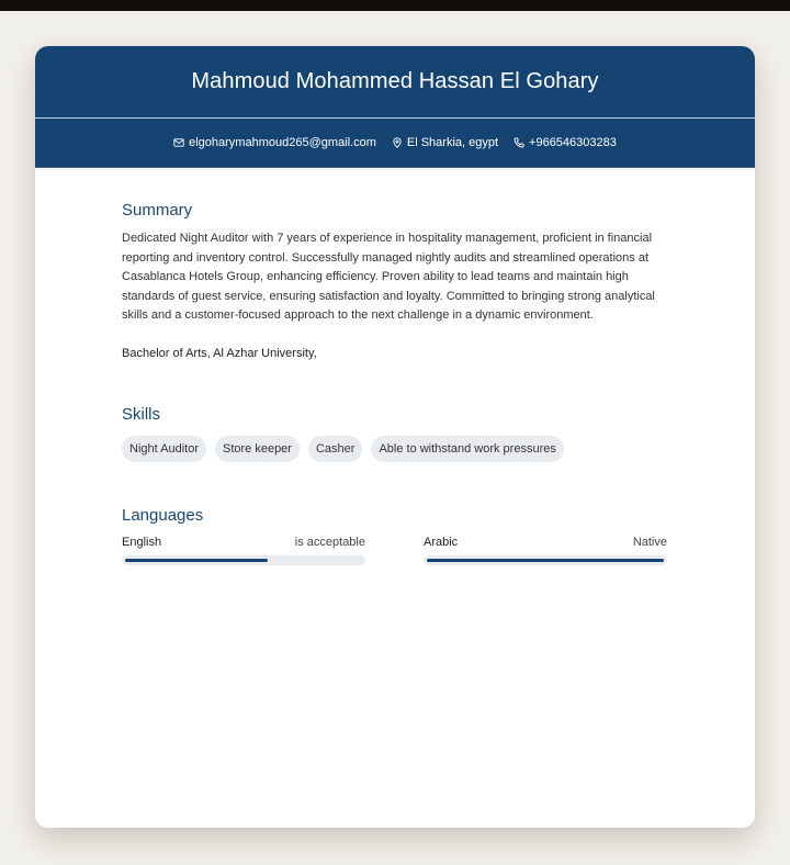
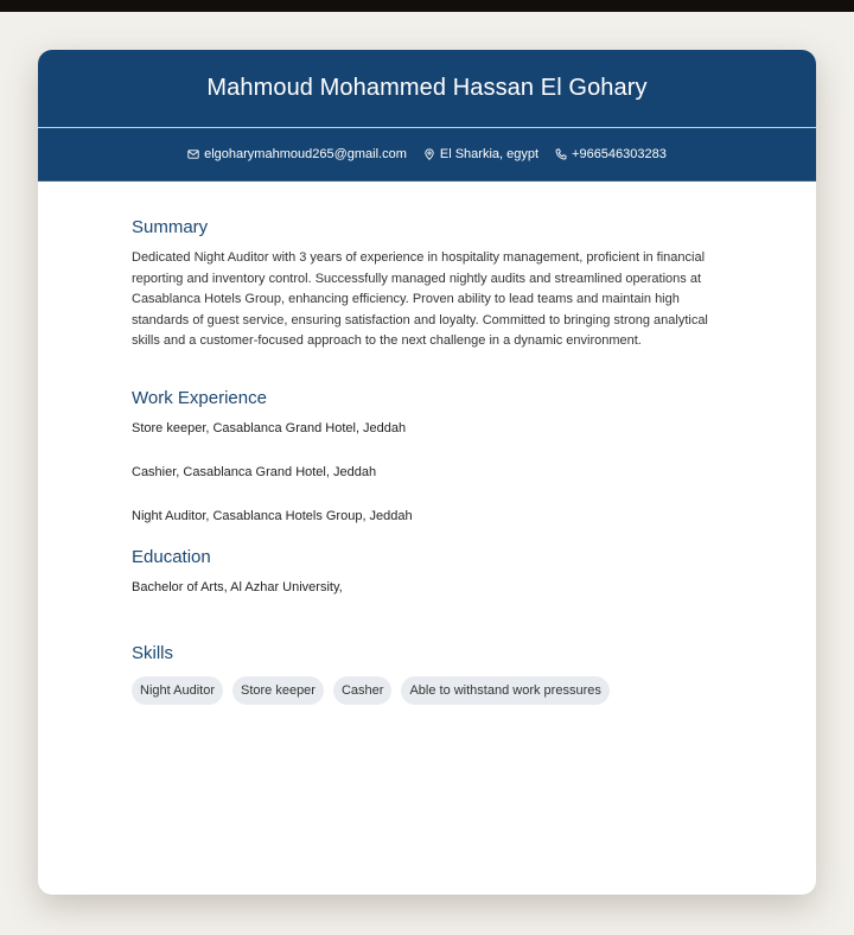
  Mahmoud Mohammed Hassan El Gohary
  elgoharymahmoud265@gmail.com
  El Sharkia, egypt
  +966546303283
  Summary
- Dedicated Night Auditor with 7 years of experience in hospitality management, proficient in financial reporting and inventory control. Successfully managed nightly audits and streamlined operations at Casablanca Hotels Group, enhancing efficiency. Proven ability to lead teams and maintain high standards of guest service, ensuring satisfaction and loyalty. Committed to bringing strong analytical skills and a customer-focused approach to the next challenge in a dynamic environment.
+ Dedicated Night Auditor with 3 years of experience in hospitality management, proficient in financial reporting and inventory control. Successfully managed nightly audits and streamlined operations at Casablanca Hotels Group, enhancing efficiency. Proven ability to lead teams and maintain high standards of guest service, ensuring satisfaction and loyalty. Committed to bringing strong analytical skills and a customer-focused approach to the next challenge in a dynamic environment.
+ Work Experience
+ Store keeper, Casablanca Grand Hotel, Jeddah
+ Cashier, Casablanca Grand Hotel, Jeddah
+ Night Auditor, Casablanca Hotels Group, Jeddah
+ Education
  Bachelor of Arts, Al Azhar University,
  Skills
  Night Auditor
  Store keeper
  Casher
  Able to withstand work pressures
- Languages
- English
- is acceptable
- Arabic
- Native
